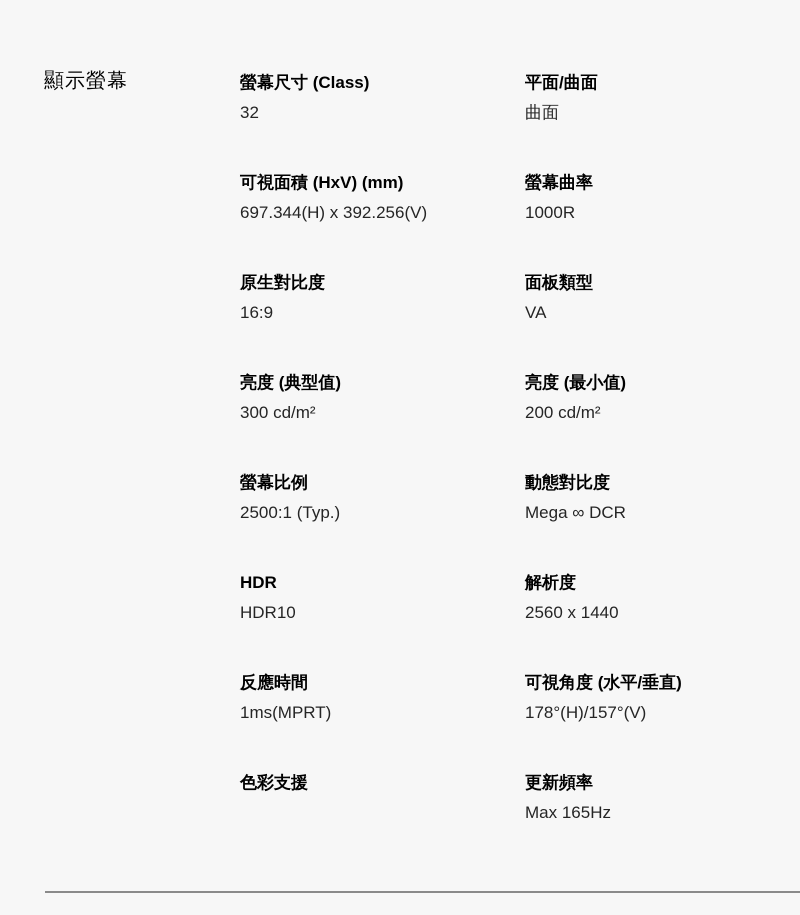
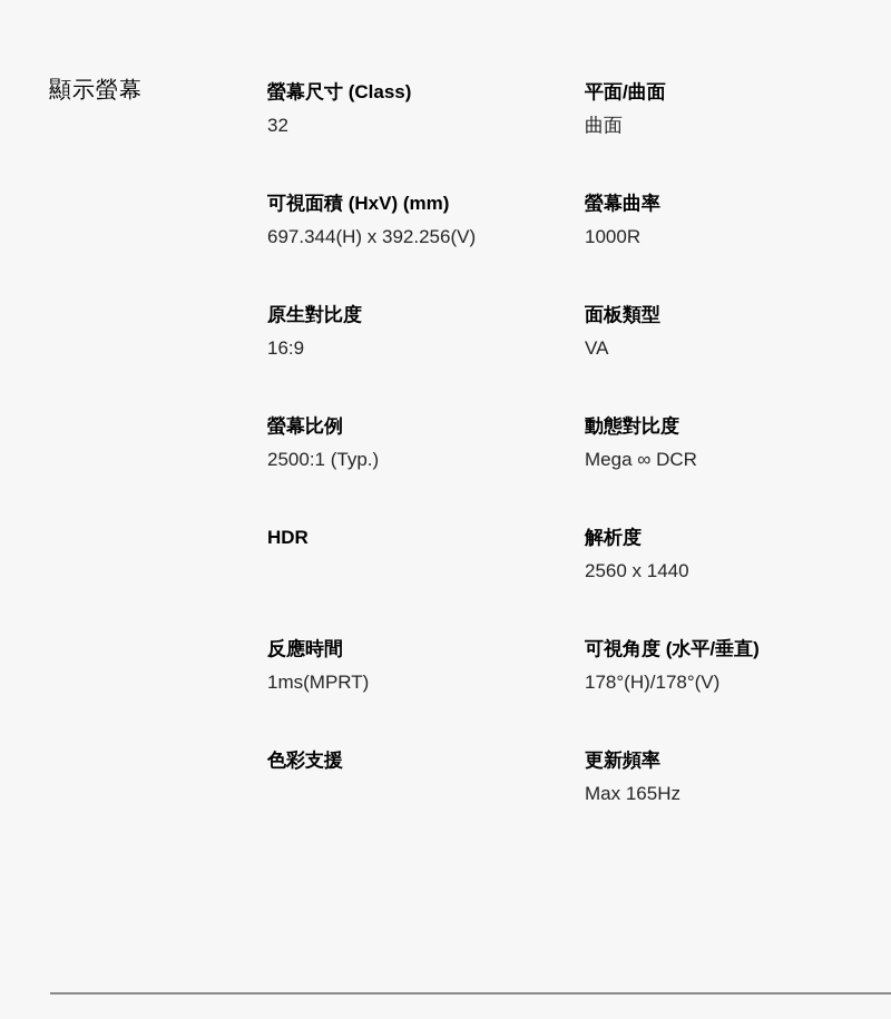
  顯示螢幕
  螢幕尺寸 (Class)
  32
  平面/曲面
  曲面
  可視面積 (HxV) (mm)
  697.344(H) x 392.256(V)
  螢幕曲率
  1000R
  原生對比度
  16:9
  面板類型
  VA
- 亮度 (典型值)
- 300 cd/m²
- 亮度 (最小值)
- 200 cd/m²
  螢幕比例
  2500:1 (Typ.)
  動態對比度
  Mega ∞ DCR
  HDR
- HDR10
  解析度
  2560 x 1440
  反應時間
  1ms(MPRT)
  可視角度 (水平/垂直)
- 178°(H)/157°(V)
+ 178°(H)/178°(V)
  色彩支援
  更新頻率
  Max 165Hz
